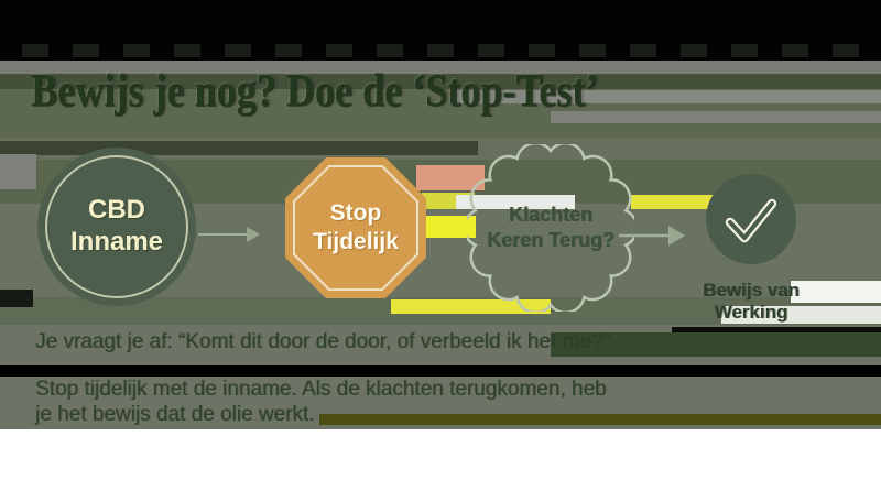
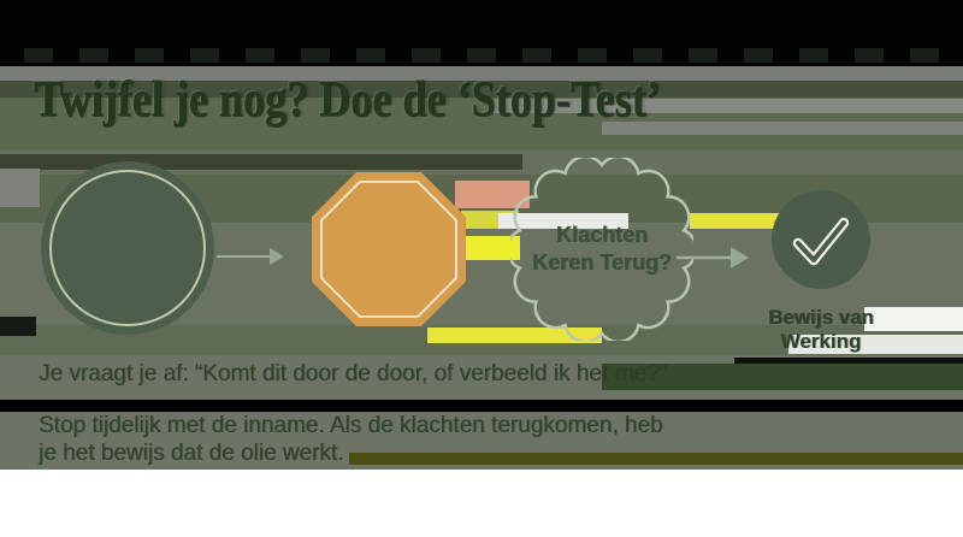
- Bewijs je nog? Doe de ‘Stop-Test’
+ Twijfel je nog? Doe de ‘Stop-Test’
- CBD
- Inname
- Stop
- Tijdelijk
  Klachten
  Keren Terug?
  Bewijs van
  Werking
  Je vraagt je af: “Komt dit door de door, of verbeeld ik het me?”
  Stop tijdelijk met de inname. Als de klachten terugkomen, heb
  je het bewijs dat de olie werkt.
